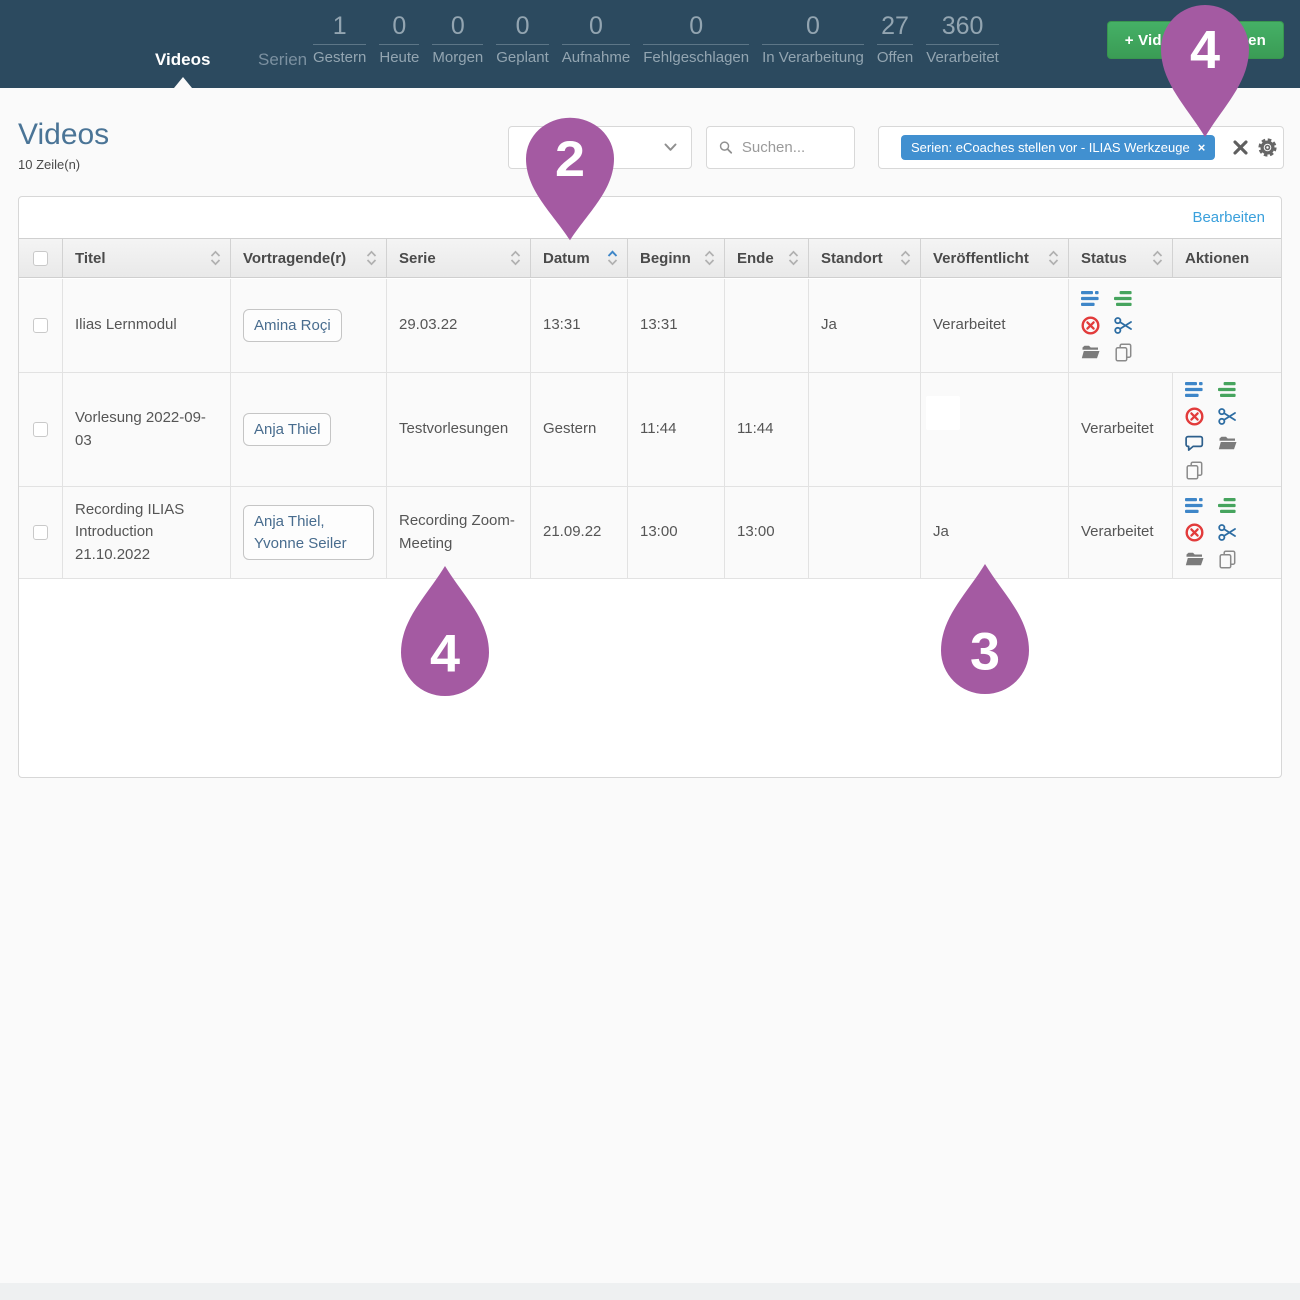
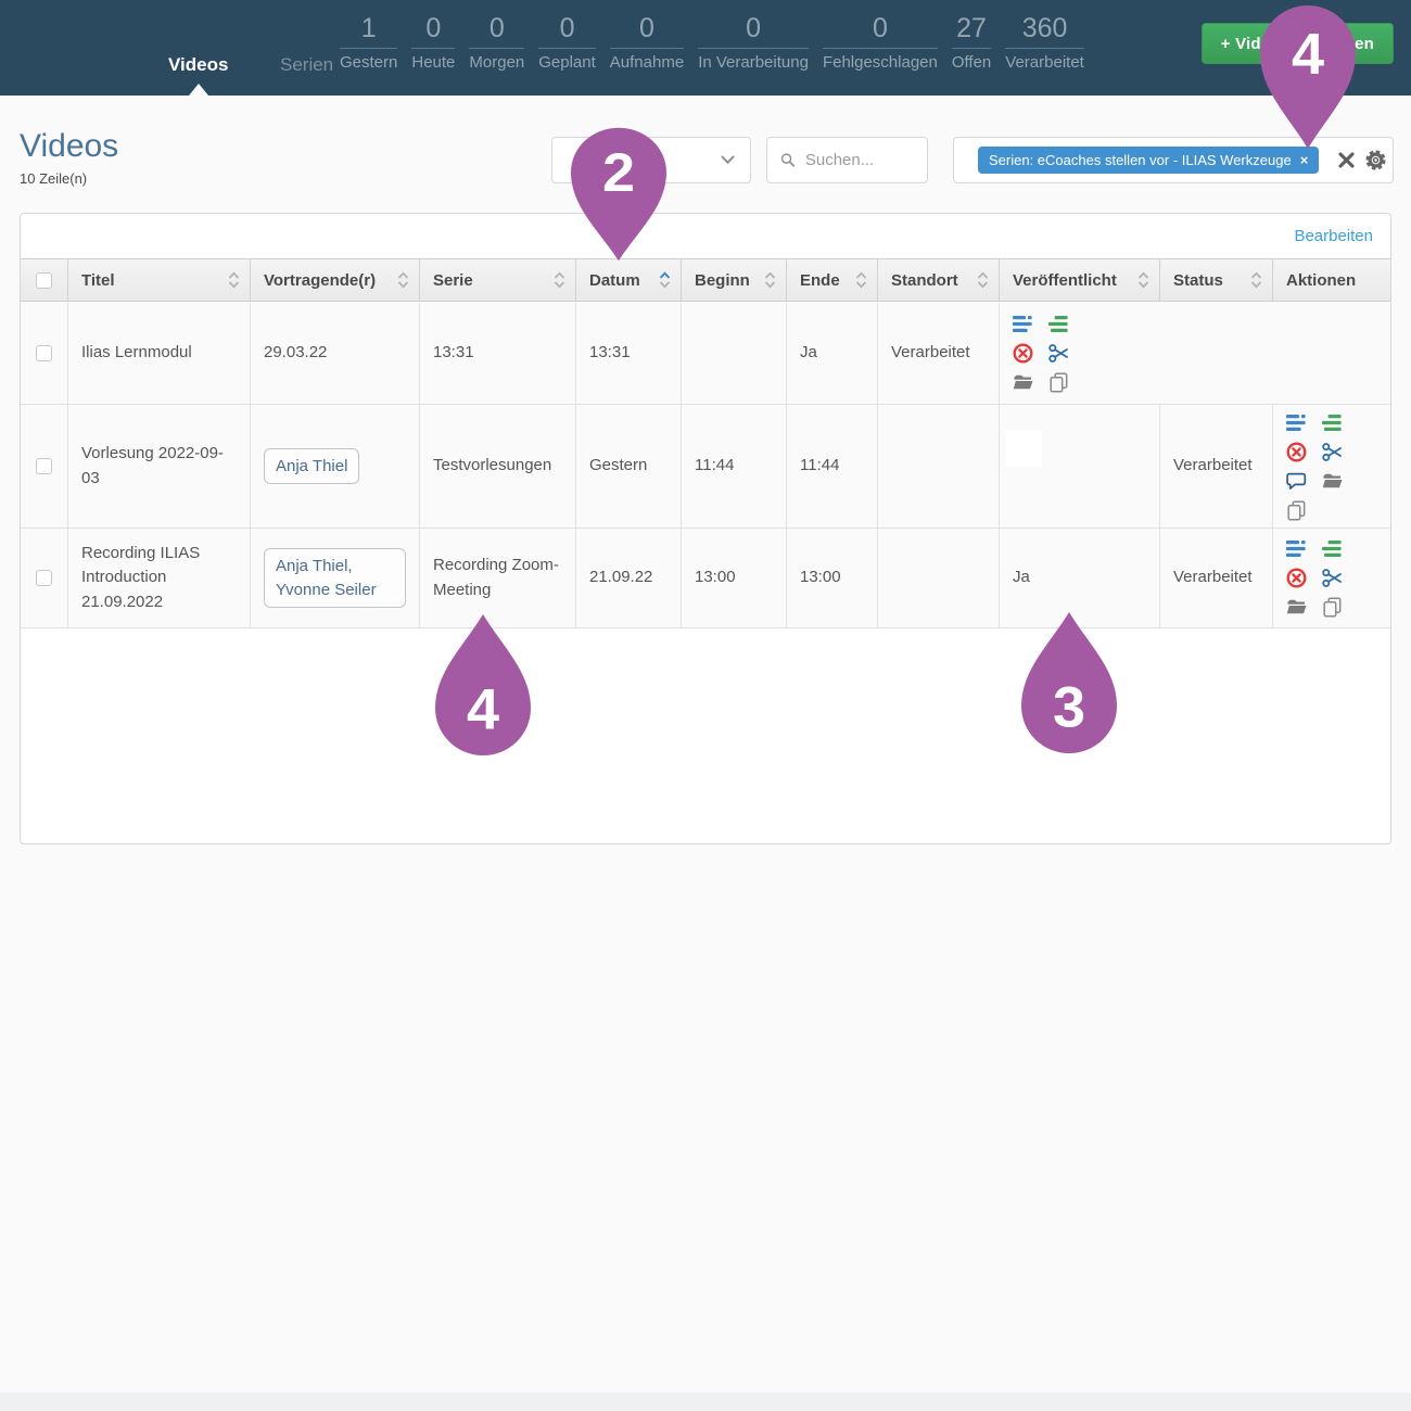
  Videos
  Serien
  1
  Gestern
  0
  Heute
  0
  Morgen
  0
  Geplant
  0
  Aufnahme
  0
- Fehlgeschlagen
+ In Verarbeitung
  0
- In Verarbeitung
+ Fehlgeschlagen
  27
  Offen
  360
  Verarbeitet
  Videos
  10 Zeile(n)
  Suchen...
  Serien: eCoaches stellen vor - ILIAS Werkzeuge
  ×
  Bearbeiten
  Titel
  Vortragende(r)
  Serie
  Datum
  Beginn
  Ende
  Standort
  Veröffentlicht
  Status
  Aktionen
  Ilias Lernmodul
- Amina Roçi
  29.03.22
  13:31
  13:31
  Ja
  Verarbeitet
  Vorlesung 2022-09-03
  Anja Thiel
  Testvorlesungen
  Gestern
  11:44
  11:44
  Verarbeitet
- Recording ILIAS Introduction 21.10.2022
+ Recording ILIAS Introduction 21.09.2022
  Anja Thiel, Yvonne Seiler
  Recording Zoom-Meeting
  21.09.22
  13:00
  13:00
  Ja
  Verarbeitet
  4
  2
  4
  3
